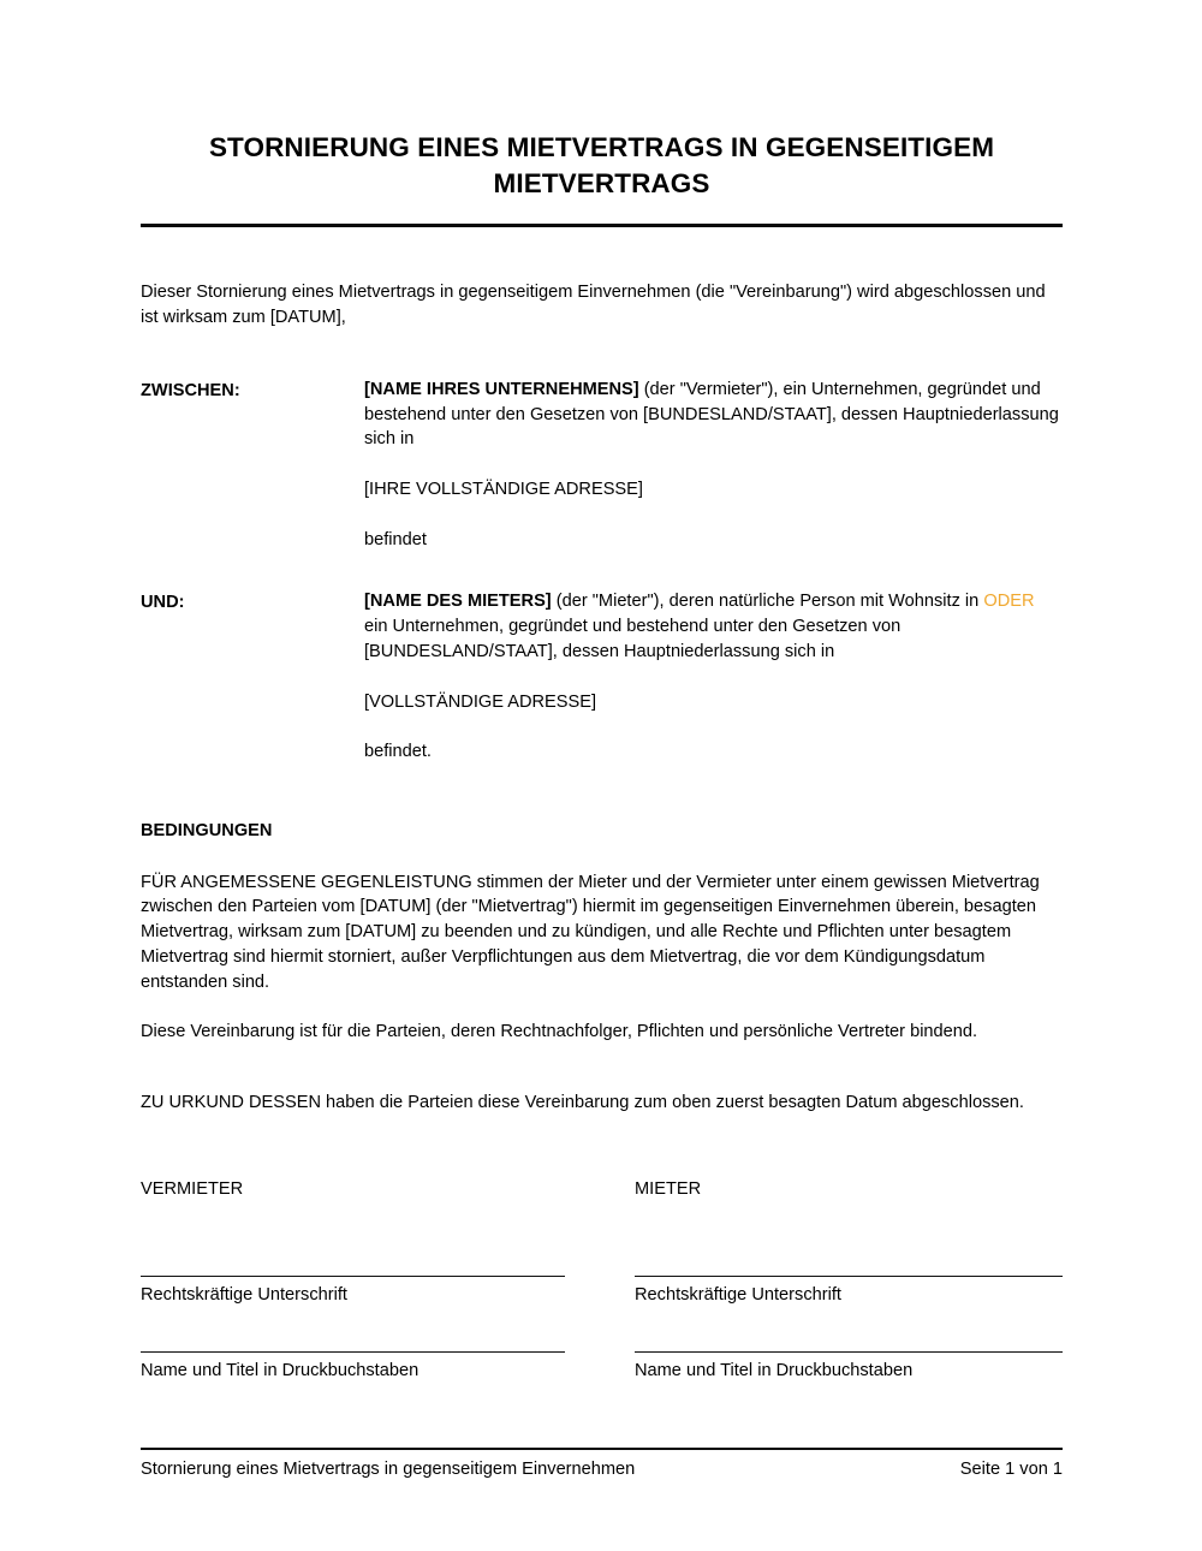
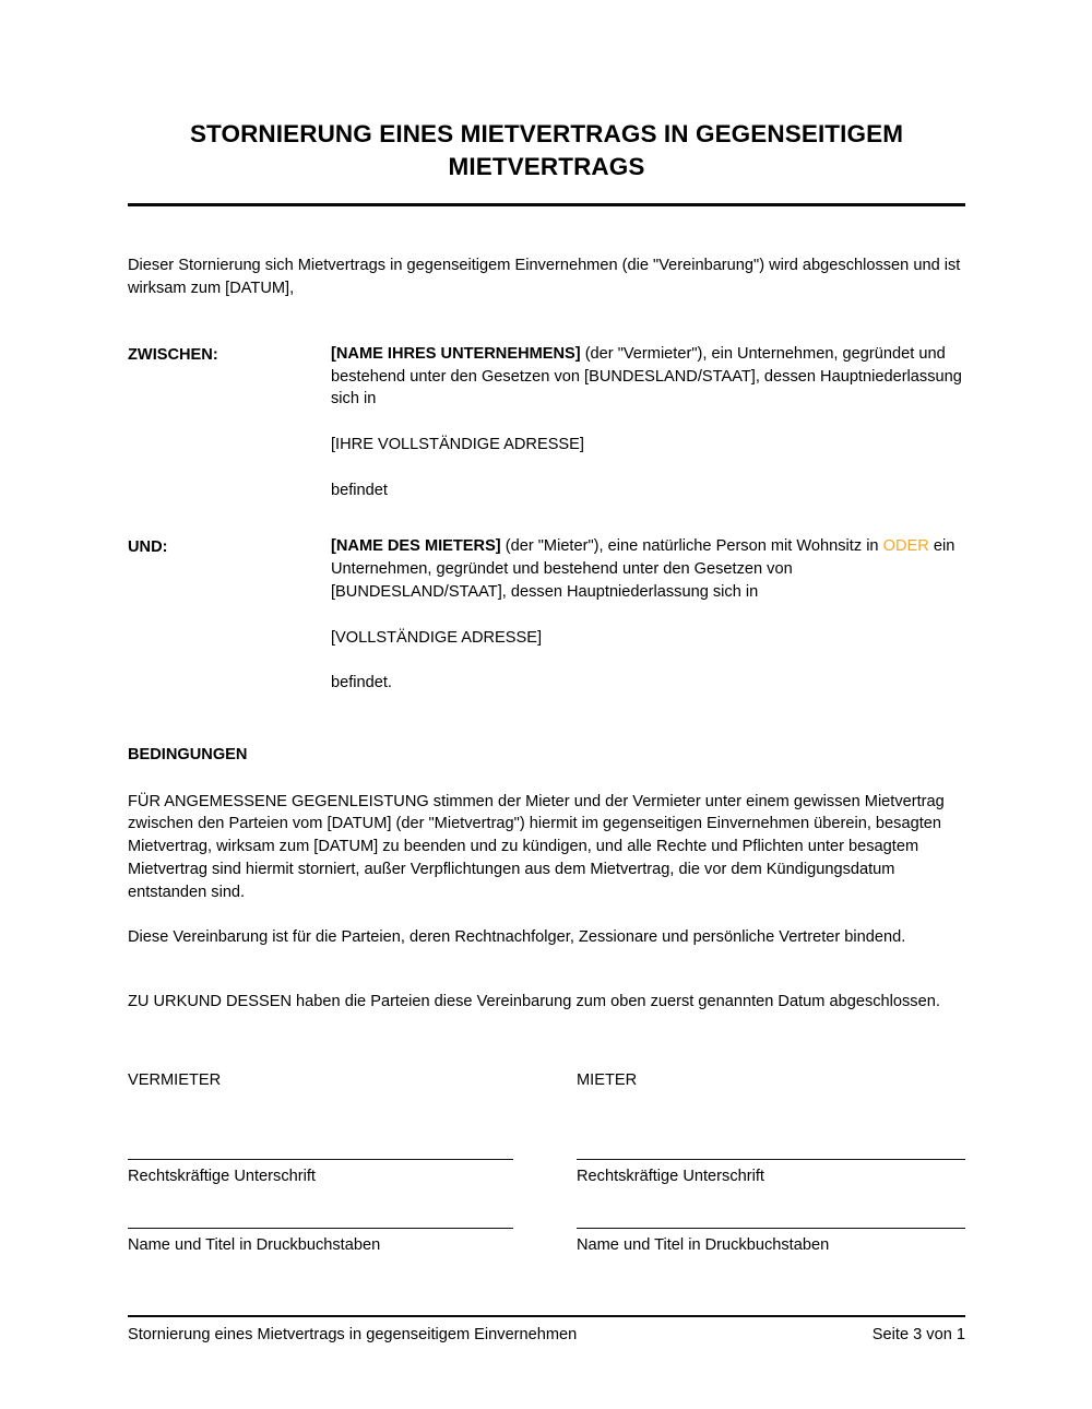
  STORNIERUNG EINES MIETVERTRAGS IN GEGENSEITIGEM MIETVERTRAGS
- Dieser Stornierung eines Mietvertrags in gegenseitigem Einvernehmen (die "Vereinbarung") wird abgeschlossen und ist wirksam zum [DATUM],
+ Dieser Stornierung sich Mietvertrags in gegenseitigem Einvernehmen (die "Vereinbarung") wird abgeschlossen und ist wirksam zum [DATUM],
  ZWISCHEN:
  [NAME IHRES UNTERNEHMENS] (der "Vermieter"), ein Unternehmen, gegründet und bestehend unter den Gesetzen von [BUNDESLAND/STAAT], dessen Hauptniederlassung sich in
  [IHRE VOLLSTÄNDIGE ADRESSE]
  befindet
  UND:
- [NAME DES MIETERS] (der "Mieter"), deren natürliche Person mit Wohnsitz in ODER ein Unternehmen, gegründet und bestehend unter den Gesetzen von [BUNDESLAND/STAAT], dessen Hauptniederlassung sich in
+ [NAME DES MIETERS] (der "Mieter"), eine natürliche Person mit Wohnsitz in ODER ein Unternehmen, gegründet und bestehend unter den Gesetzen von [BUNDESLAND/STAAT], dessen Hauptniederlassung sich in
  [VOLLSTÄNDIGE ADRESSE]
  befindet.
  BEDINGUNGEN
  FÜR ANGEMESSENE GEGENLEISTUNG stimmen der Mieter und der Vermieter unter einem gewissen Mietvertrag zwischen den Parteien vom [DATUM] (der "Mietvertrag") hiermit im gegenseitigen Einvernehmen überein, besagten Mietvertrag, wirksam zum [DATUM] zu beenden und zu kündigen, und alle Rechte und Pflichten unter besagtem Mietvertrag sind hiermit storniert, außer Verpflichtungen aus dem Mietvertrag, die vor dem Kündigungsdatum entstanden sind.
- Diese Vereinbarung ist für die Parteien, deren Rechtnachfolger, Pflichten und persönliche Vertreter bindend.
+ Diese Vereinbarung ist für die Parteien, deren Rechtnachfolger, Zessionare und persönliche Vertreter bindend.
- ZU URKUND DESSEN haben die Parteien diese Vereinbarung zum oben zuerst besagten Datum abgeschlossen.
+ ZU URKUND DESSEN haben die Parteien diese Vereinbarung zum oben zuerst genannten Datum abgeschlossen.
  VERMIETER
  Rechtskräftige Unterschrift
  Name und Titel in Druckbuchstaben
  MIETER
  Rechtskräftige Unterschrift
  Name und Titel in Druckbuchstaben
  Stornierung eines Mietvertrags in gegenseitigem Einvernehmen
- Seite 1 von 1
+ Seite 3 von 1
